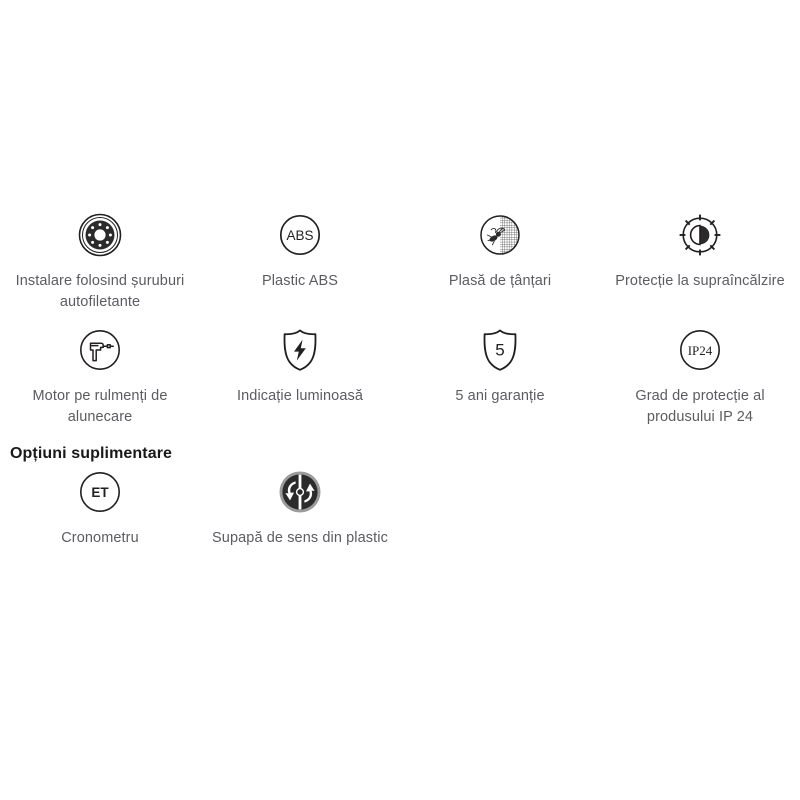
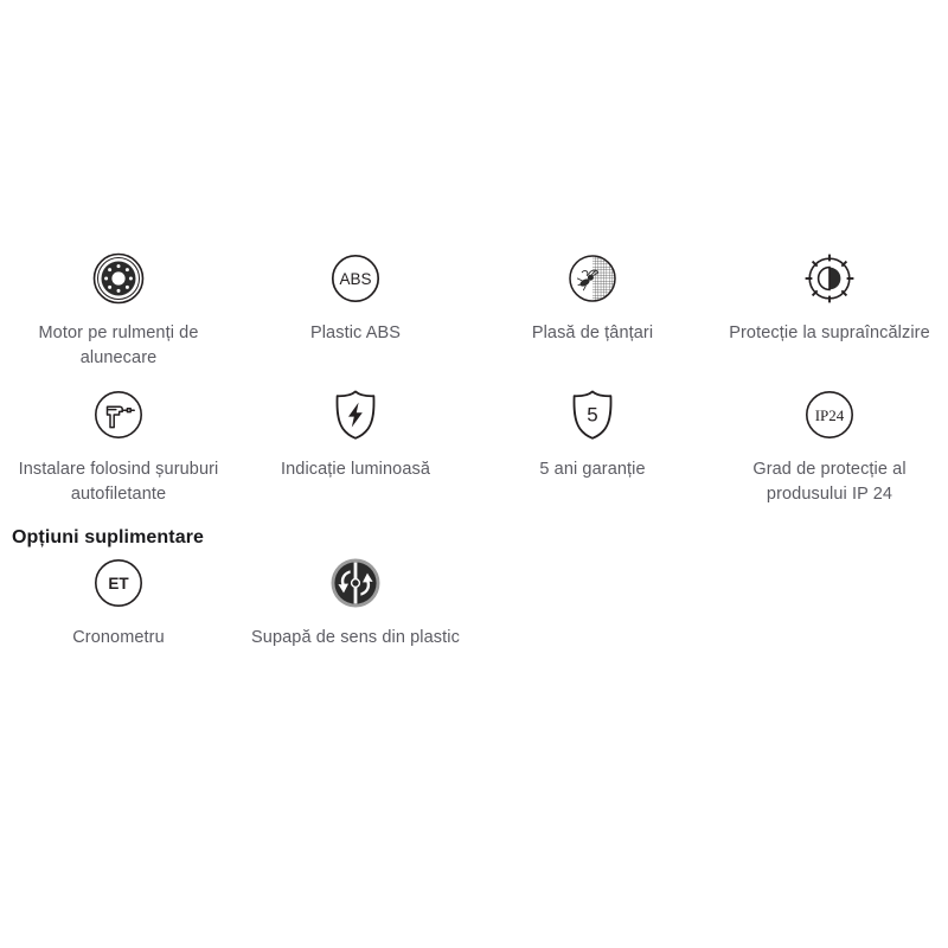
- Instalare folosind șuruburi autofiletante
+ Motor pe rulmenți de alunecare
  ABS
  Plastic ABS
  Plasă de țânțari
  Protecție la supraîncălzire
- Motor pe rulmenți de alunecare
+ Instalare folosind șuruburi autofiletante
  Indicație luminoasă
  5
  5 ani garanție
  IP24
  Grad de protecție al produsului IP 24
  Opțiuni suplimentare
  ET
  Cronometru
  Supapă de sens din plastic
